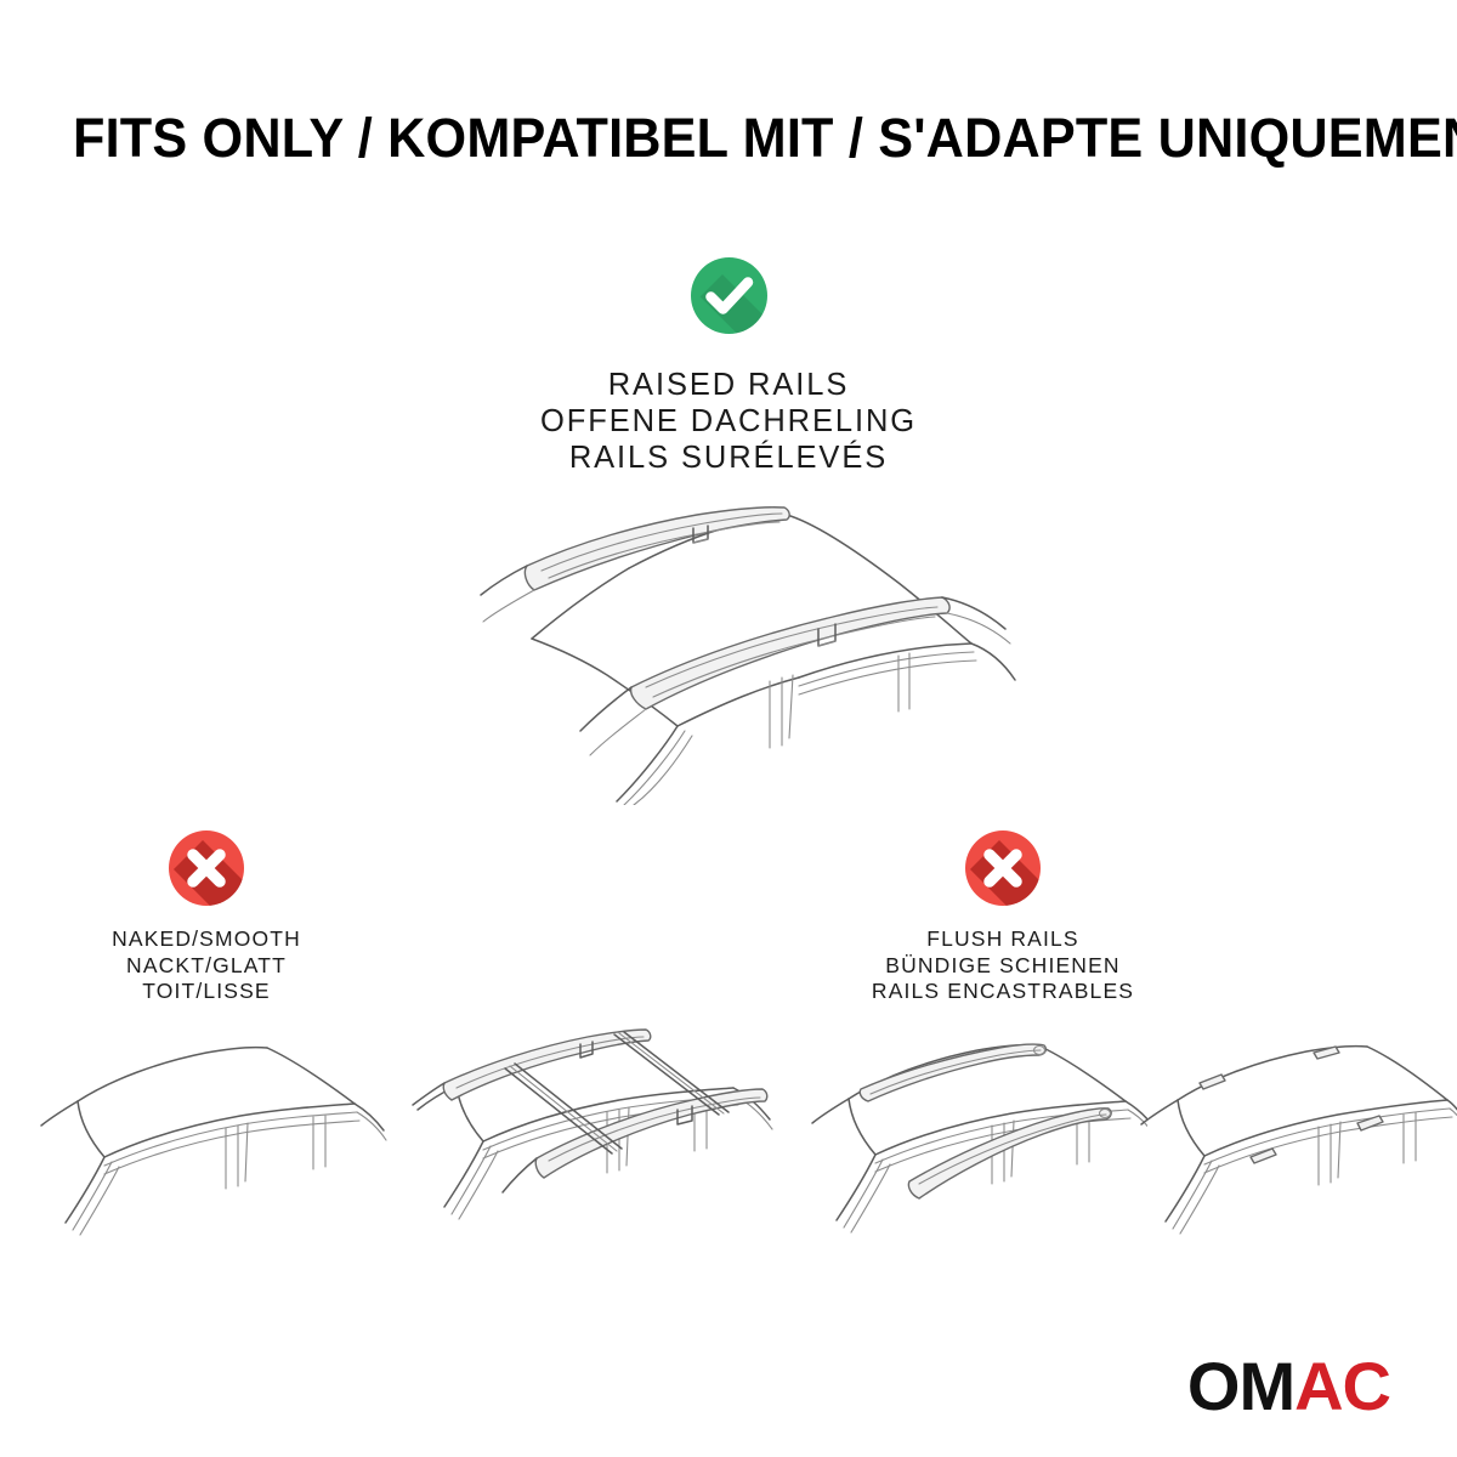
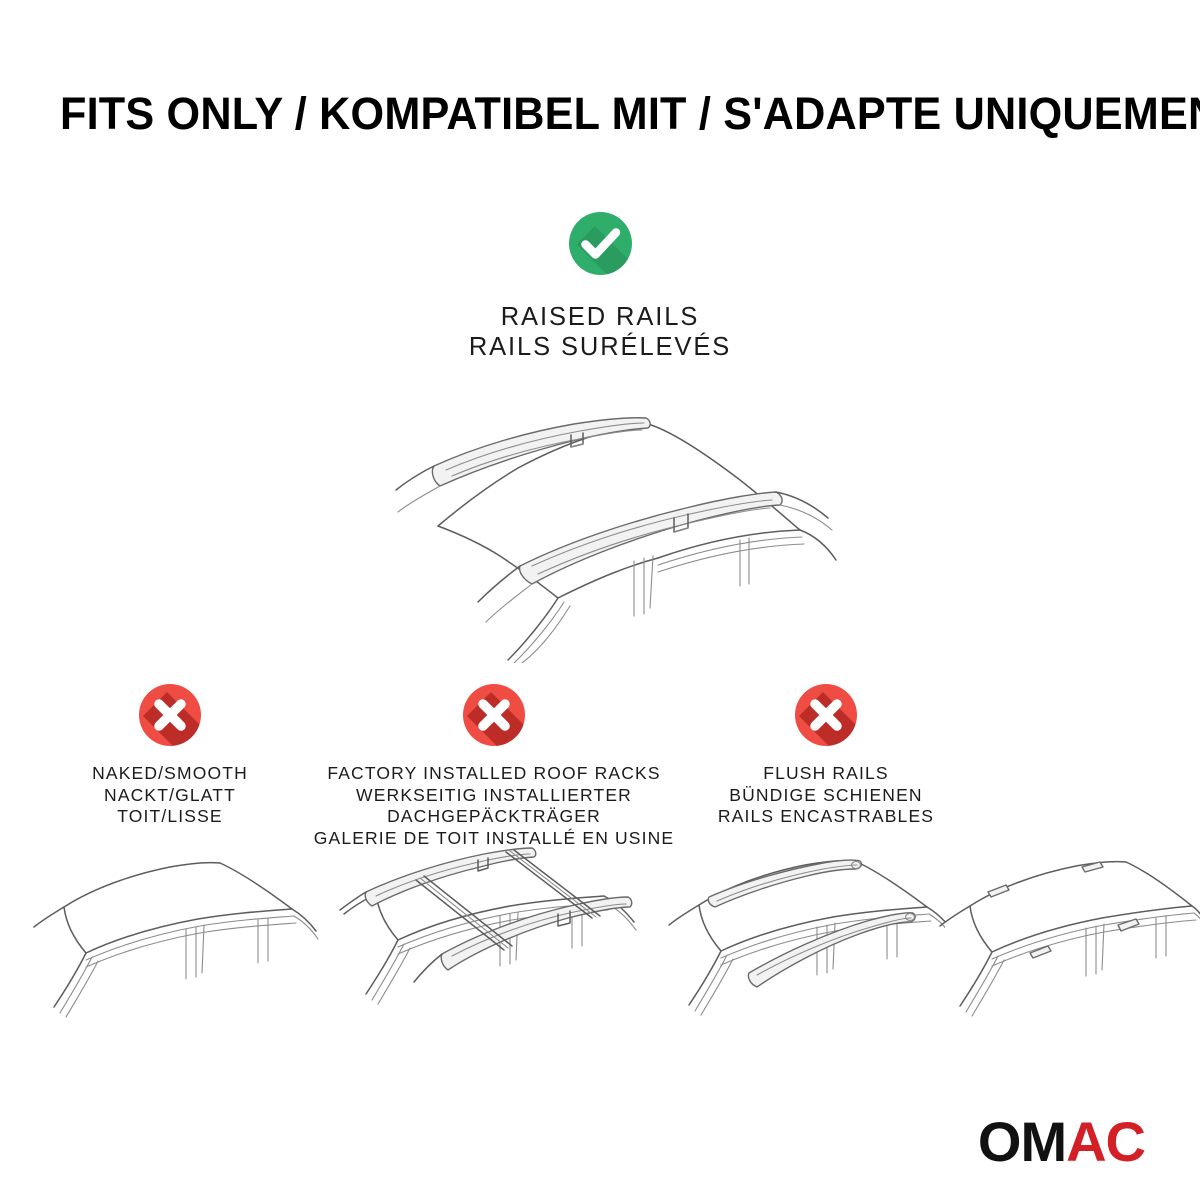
  FITS ONLY / KOMPATIBEL MIT / S'ADAPTE UNIQUEME
  RAISED RAILS
- OFFENE DACHRELING
  RAILS SURÉLEVÉS
  NAKED/SMOOTH
  NACKT/GLATT
  TOIT/LISSE
+ FACTORY INSTALLED ROOF RACKS
+ WERKSEITIG INSTALLIERTER
+ DACHGEPÄCKTRÄGER
+ GALERIE DE TOIT INSTALLÉ EN USINE
  FLUSH RAILS
  BÜNDIGE SCHIENEN
  RAILS ENCASTRABLES
  OMAC
